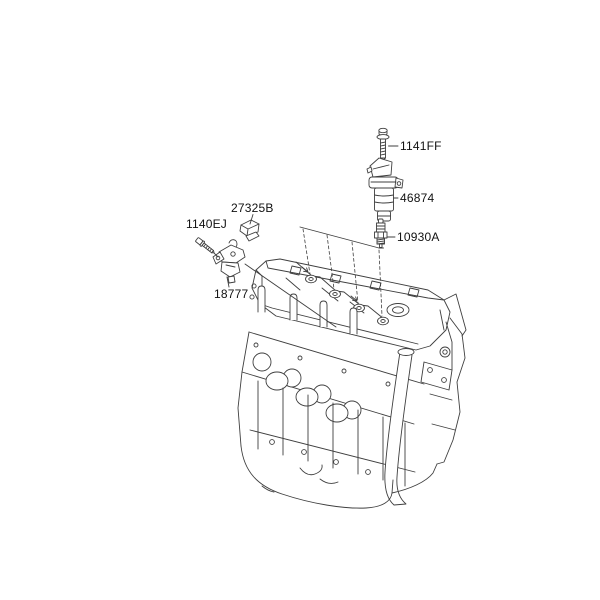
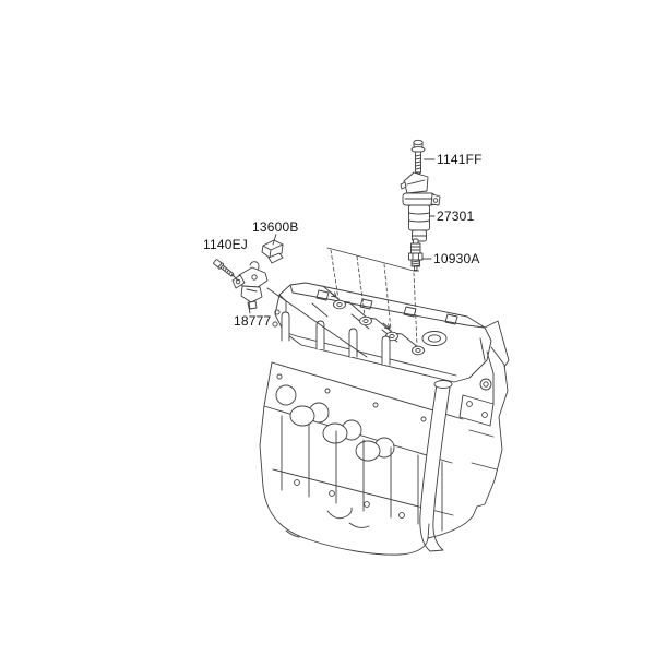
  1141FF
- 46874
+ 27301
  10930A
- 27325B
+ 13600B
  1140EJ
  18777
